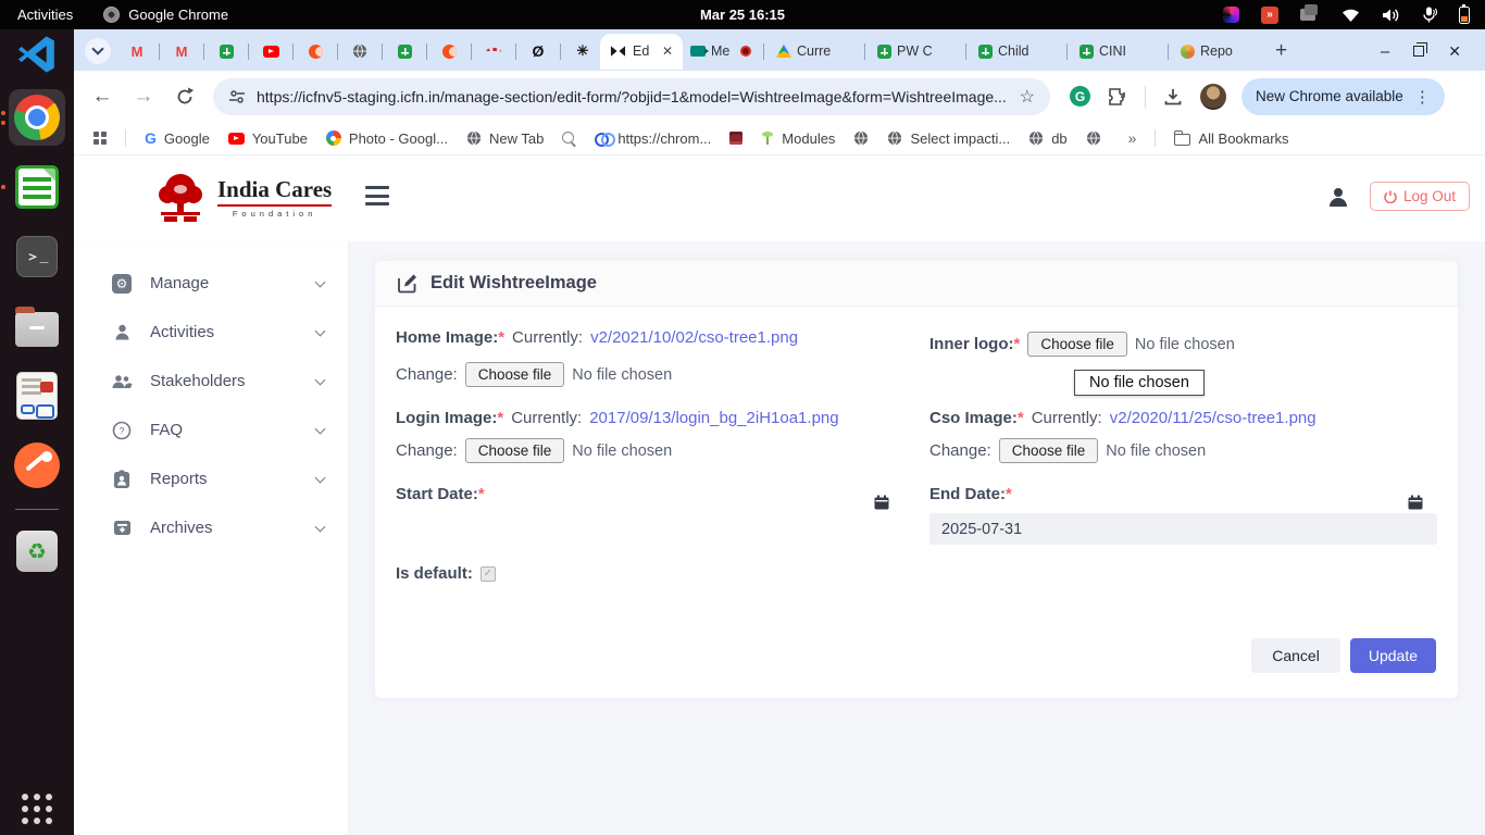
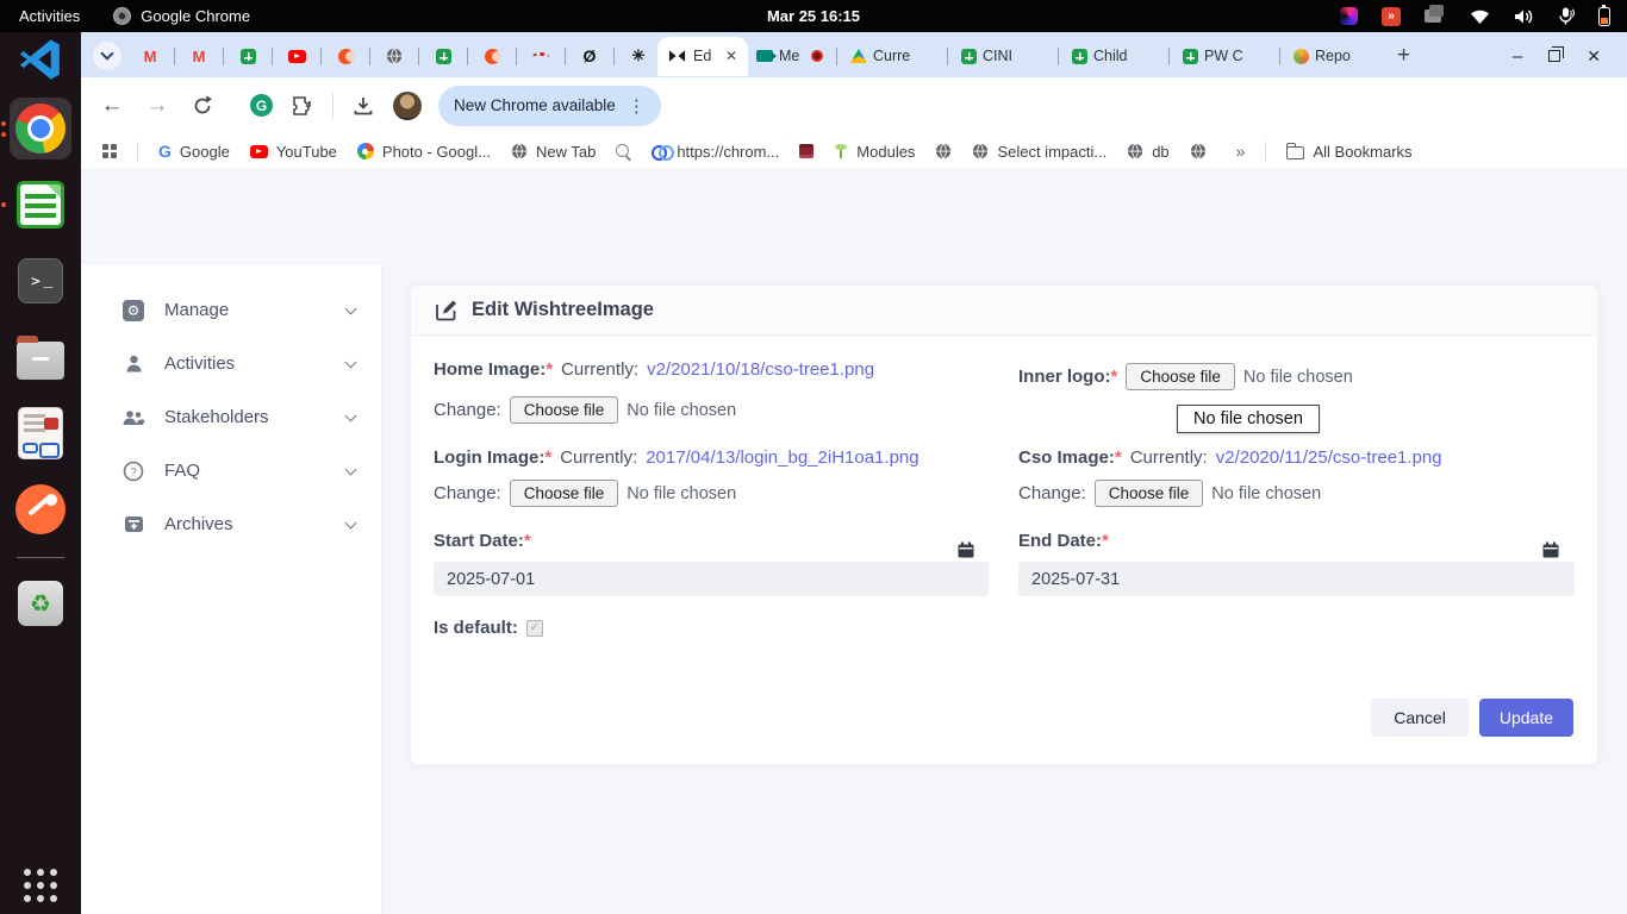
  Activities
  Google Chrome
  Mar 25 16:15
  »
  ＞_
  ♻
  M
  M
  Ø
  ✳
  Ed
  ✕
  Me
  Curre
- PW C
+ CINI
  Child
- CINI
+ PW C
  Repo
  +
  –
  ✕
  ←
  →
- https://icfnv5-staging.icfn.in/manage-section/edit-form/?objid=1&model=WishtreeImage&form=WishtreeImage...
- ☆
  G
  New Chrome available
  ⋮
  G
  Google
  YouTube
  Photo - Googl...
  New Tab
  https://chrom...
  Modules
  Select impacti...
  db
  »
  All Bookmarks
- India Cares
- Foundation
- Log Out
  ⚙
  Manage
  Activities
  Stakeholders
  ?
  FAQ
- Reports
  Archives
  Edit WishtreeImage
  Home Image:*
  Currently:
- v2/2021/10/02/cso-tree1.png
+ v2/2021/10/18/cso-tree1.png
  Change:
  Choose file
  No file chosen
  Inner logo:*
  Choose file
  No file chosen
  No file chosen
  Login Image:*
  Currently:
- 2017/09/13/login_bg_2iH1oa1.png
+ 2017/04/13/login_bg_2iH1oa1.png
  Change:
  Choose file
  No file chosen
  Cso Image:*
  Currently:
  v2/2020/11/25/cso-tree1.png
  Change:
  Choose file
  No file chosen
  Start Date:*
+ 2025-07-01
  End Date:*
  2025-07-31
  Is default:
  ✓
  Cancel
  Update
